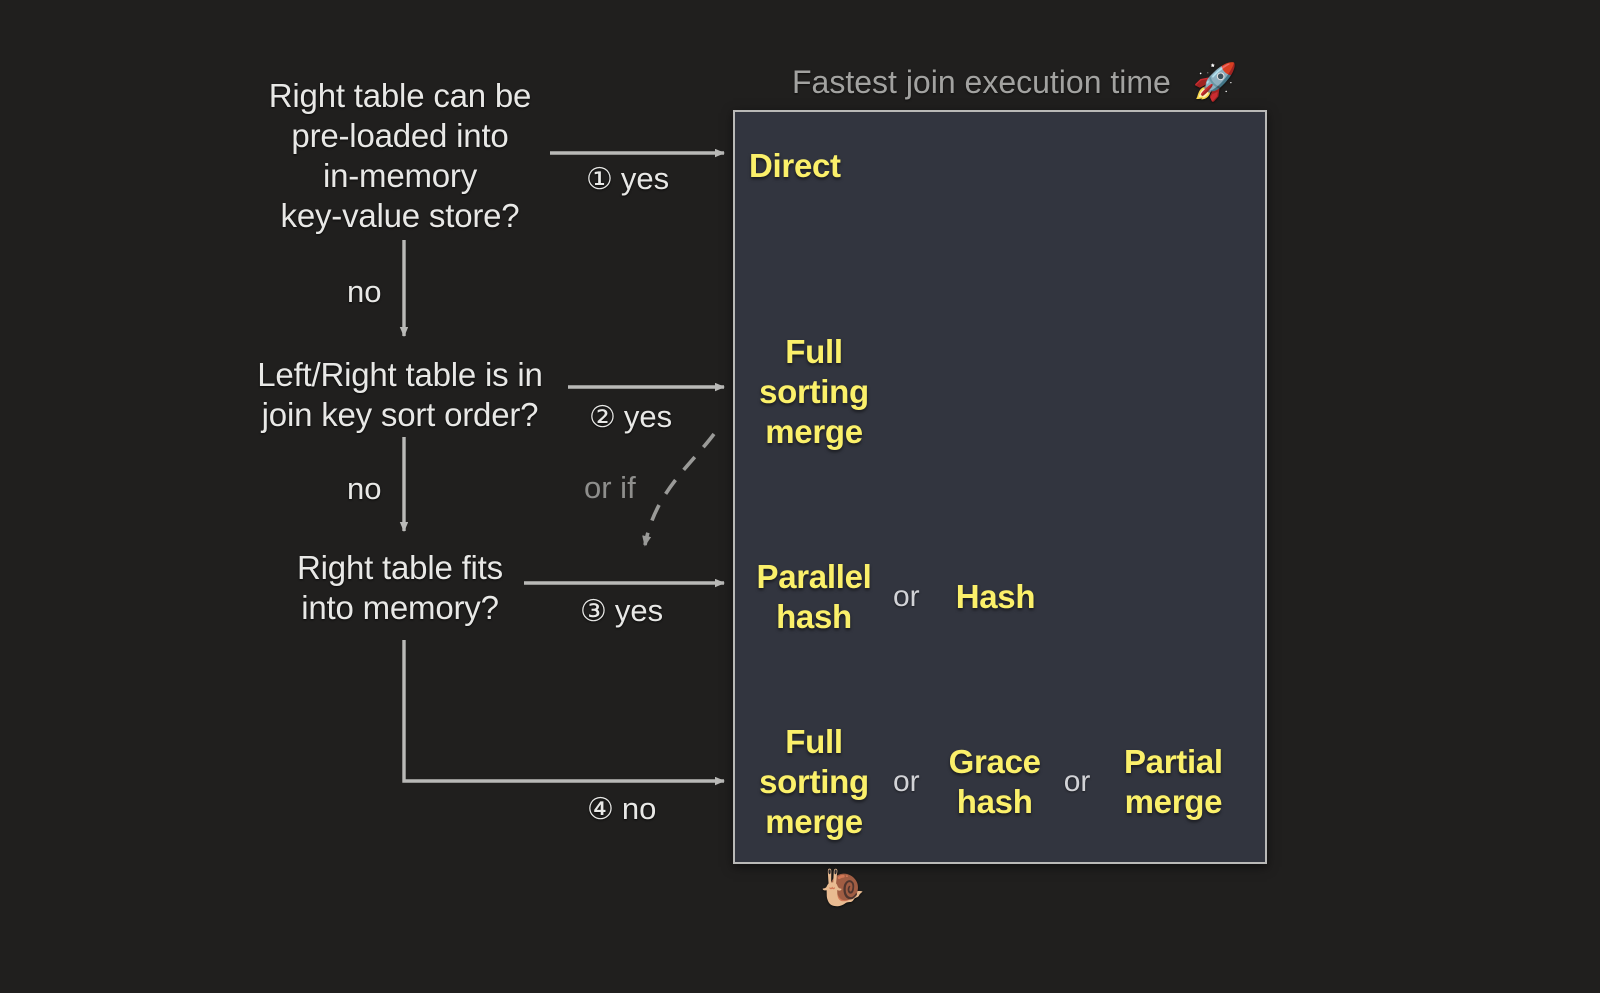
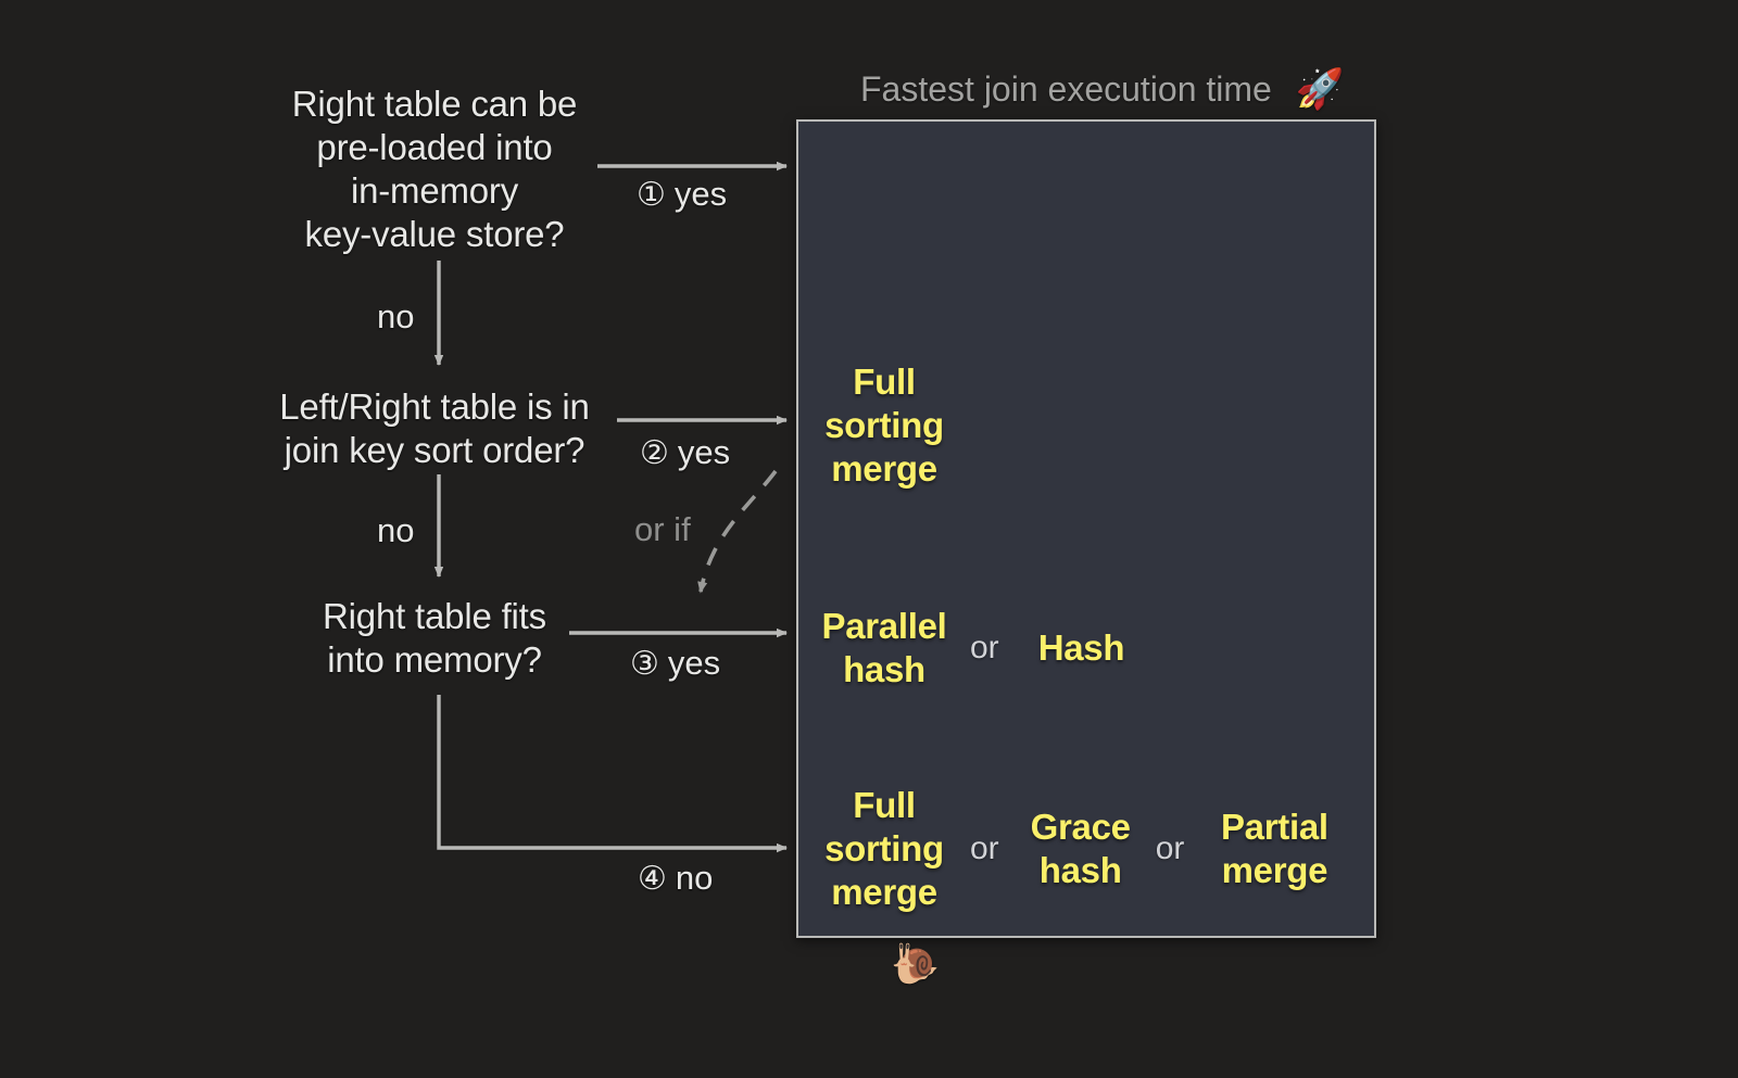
  Right table can be
  pre-loaded into
  in-memory
  key-value store?
  Left/Right table is in
  join key sort order?
  Right table fits
  into memory?
  no
  no
  ① yes
  ② yes
  ③ yes
  ④ no
  or if
- Direct
  Full
  sorting
  merge
  Parallel
  hash
  or
  Hash
  Full
  sorting
  merge
  or
  Grace
  hash
  or
  Partial
  merge
  Fastest join execution time
  🚀
  🐌
